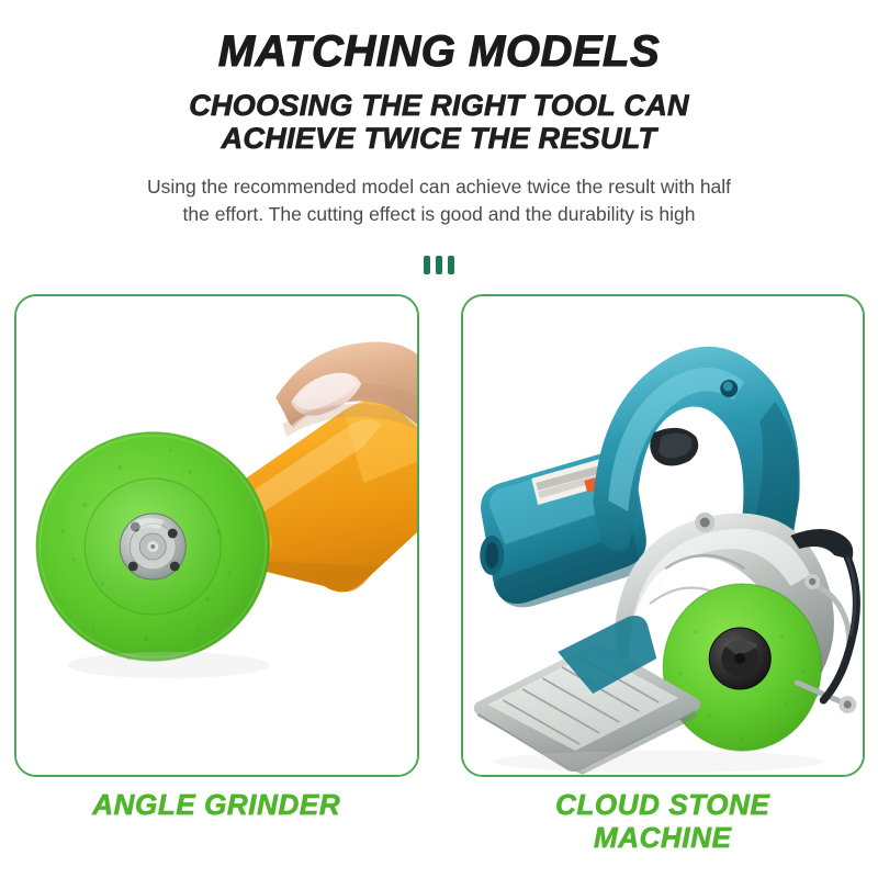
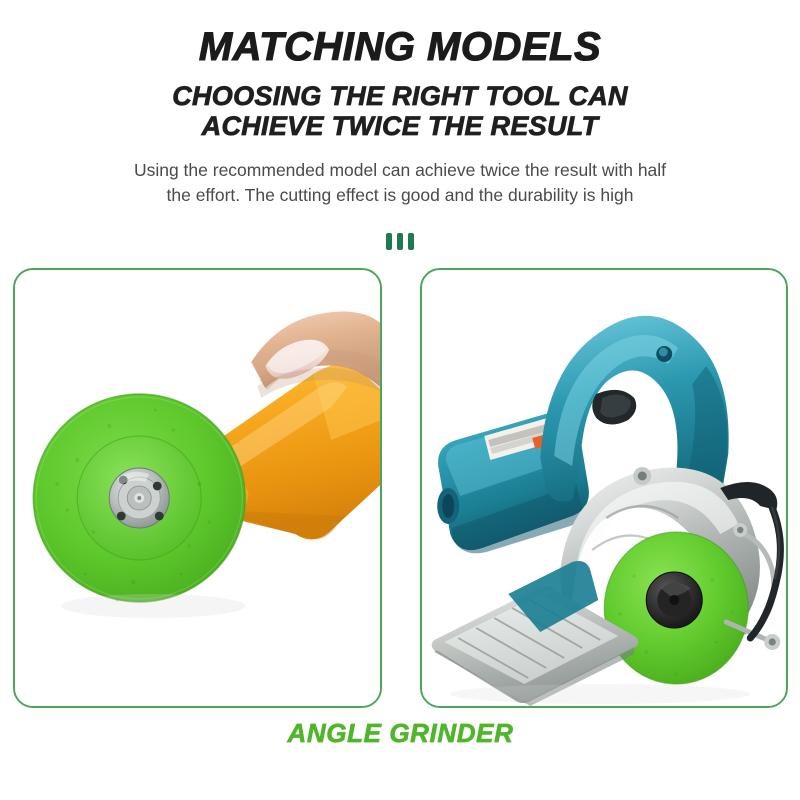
  MATCHING MODELS
  CHOOSING THE RIGHT TOOL CAN
  ACHIEVE TWICE THE RESULT
  Using the recommended model can achieve twice the result with half
  the effort. The cutting effect is good and the durability is high
  ANGLE GRINDER
- CLOUD STONE
- MACHINE
